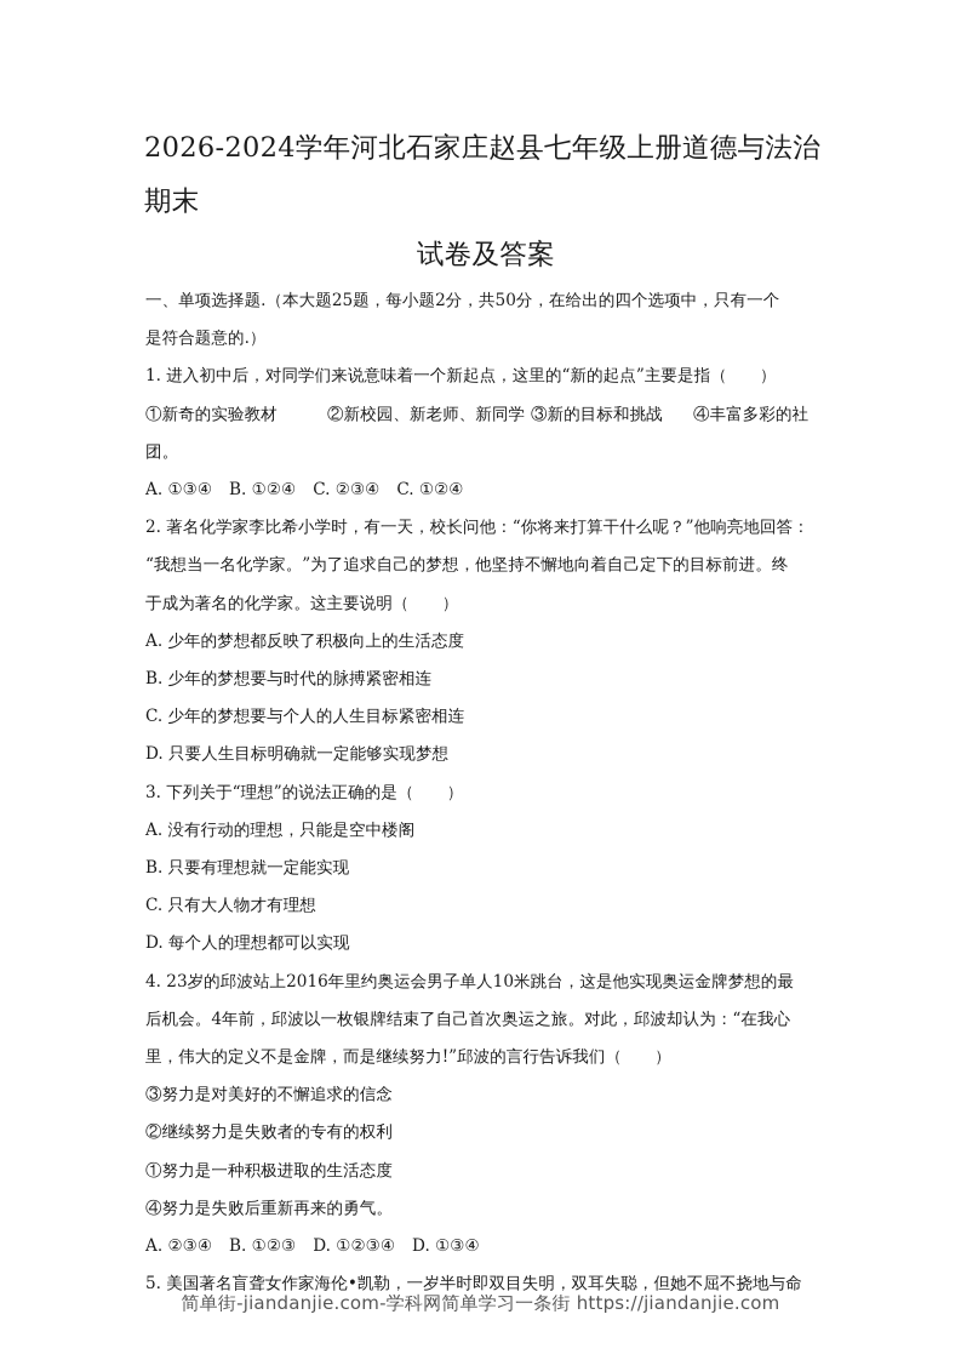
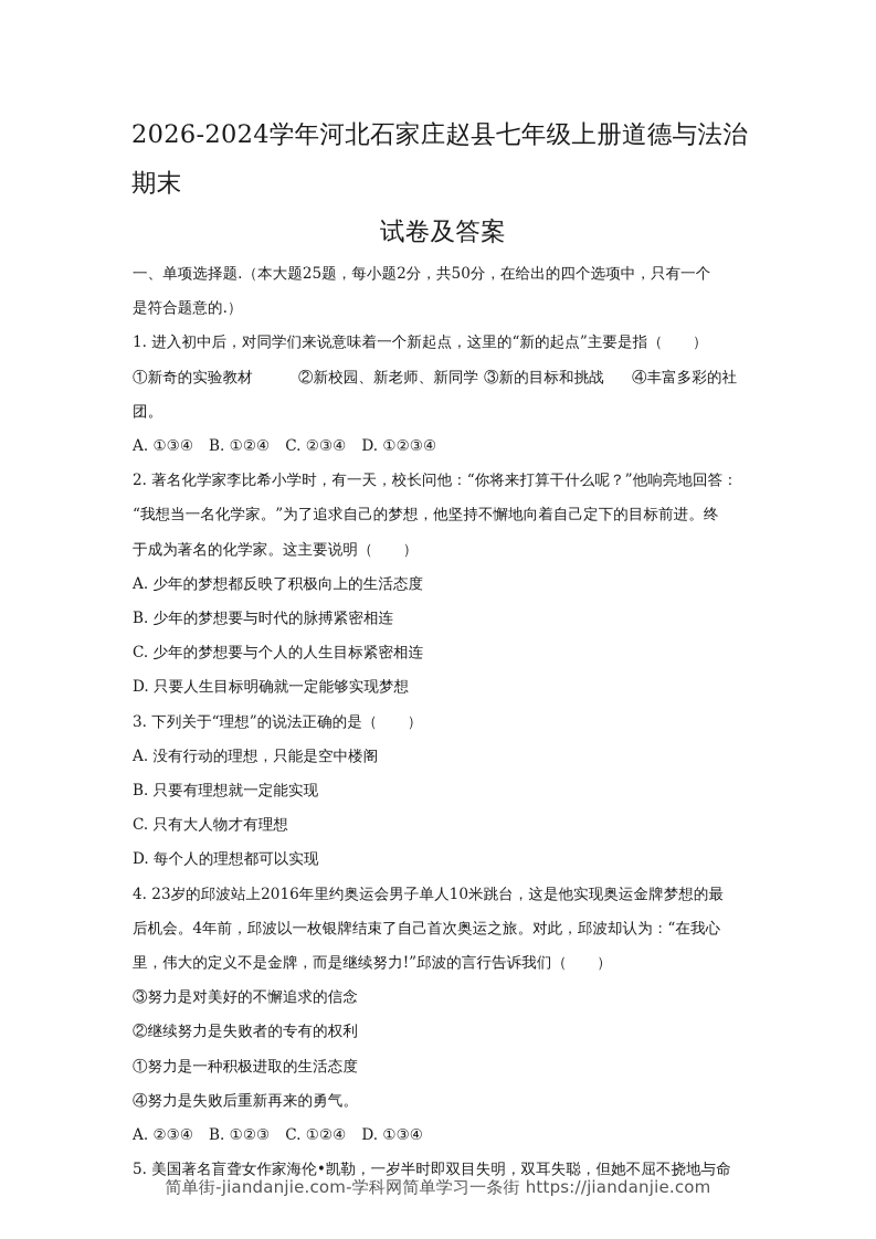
  2026-2024学年河北石家庄赵县七年级上册道德与法治期末
  试卷及答案
  一、单项选择题.（本大题25题，每小题2分，共50分，在给出的四个选项中，只有一个
  是符合题意的.）
  1. 进入初中后，对同学们来说意味着一个新起点，这里的“新的起点”主要是指（ ）
  ①新奇的实验教材 ②新校园、新老师、新同学 ③新的目标和挑战 ④丰富多彩的社
  团。
- A. ①③④ B. ①②④ C. ②③④ C. ①②④
+ A. ①③④ B. ①②④ C. ②③④ D. ①②③④
  2. 著名化学家李比希小学时，有一天，校长问他：“你将来打算干什么呢？”他响亮地回答：
  “我想当一名化学家。”为了追求自己的梦想，他坚持不懈地向着自己定下的目标前进。终
  于成为著名的化学家。这主要说明（ ）
  A. 少年的梦想都反映了积极向上的生活态度
  B. 少年的梦想要与时代的脉搏紧密相连
  C. 少年的梦想要与个人的人生目标紧密相连
  D. 只要人生目标明确就一定能够实现梦想
  3. 下列关于“理想”的说法正确的是（ ）
  A. 没有行动的理想，只能是空中楼阁
  B. 只要有理想就一定能实现
  C. 只有大人物才有理想
  D. 每个人的理想都可以实现
  4. 23岁的邱波站上2016年里约奥运会男子单人10米跳台，这是他实现奥运金牌梦想的最
  后机会。4年前，邱波以一枚银牌结束了自己首次奥运之旅。对此，邱波却认为：“在我心
  里，伟大的定义不是金牌，而是继续努力!”邱波的言行告诉我们（ ）
  ③努力是对美好的不懈追求的信念
  ②继续努力是失败者的专有的权利
  ①努力是一种积极进取的生活态度
  ④努力是失败后重新再来的勇气。
- A. ②③④ B. ①②③ D. ①②③④ D. ①③④
+ A. ②③④ B. ①②③ C. ①②④ D. ①③④
  5. 美国著名盲聋女作家海伦•凯勒，一岁半时即双目失明，双耳失聪，但她不屈不挠地与命
  简单街-jiandanjie.com-学科网简单学习一条街 https://jiandanjie.com
